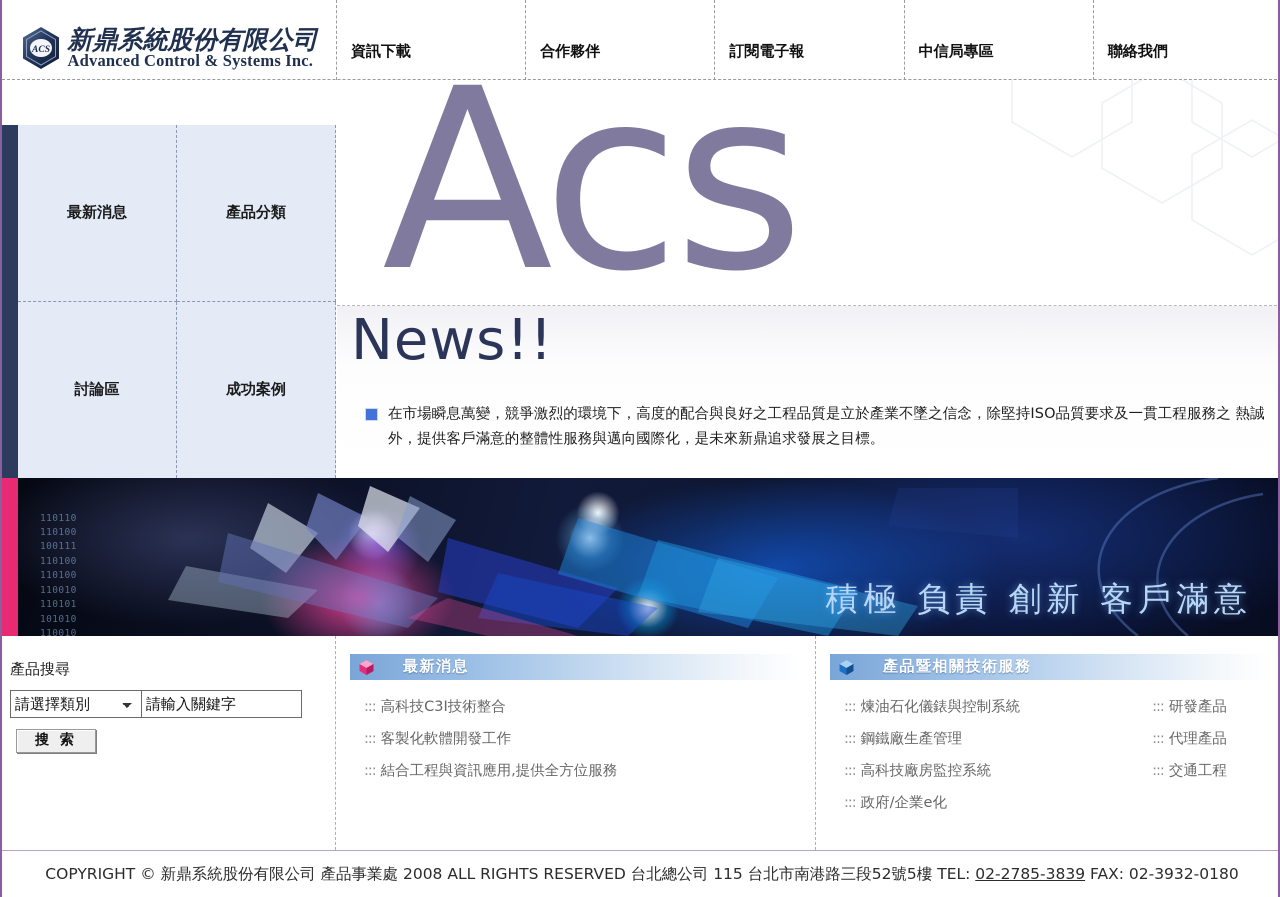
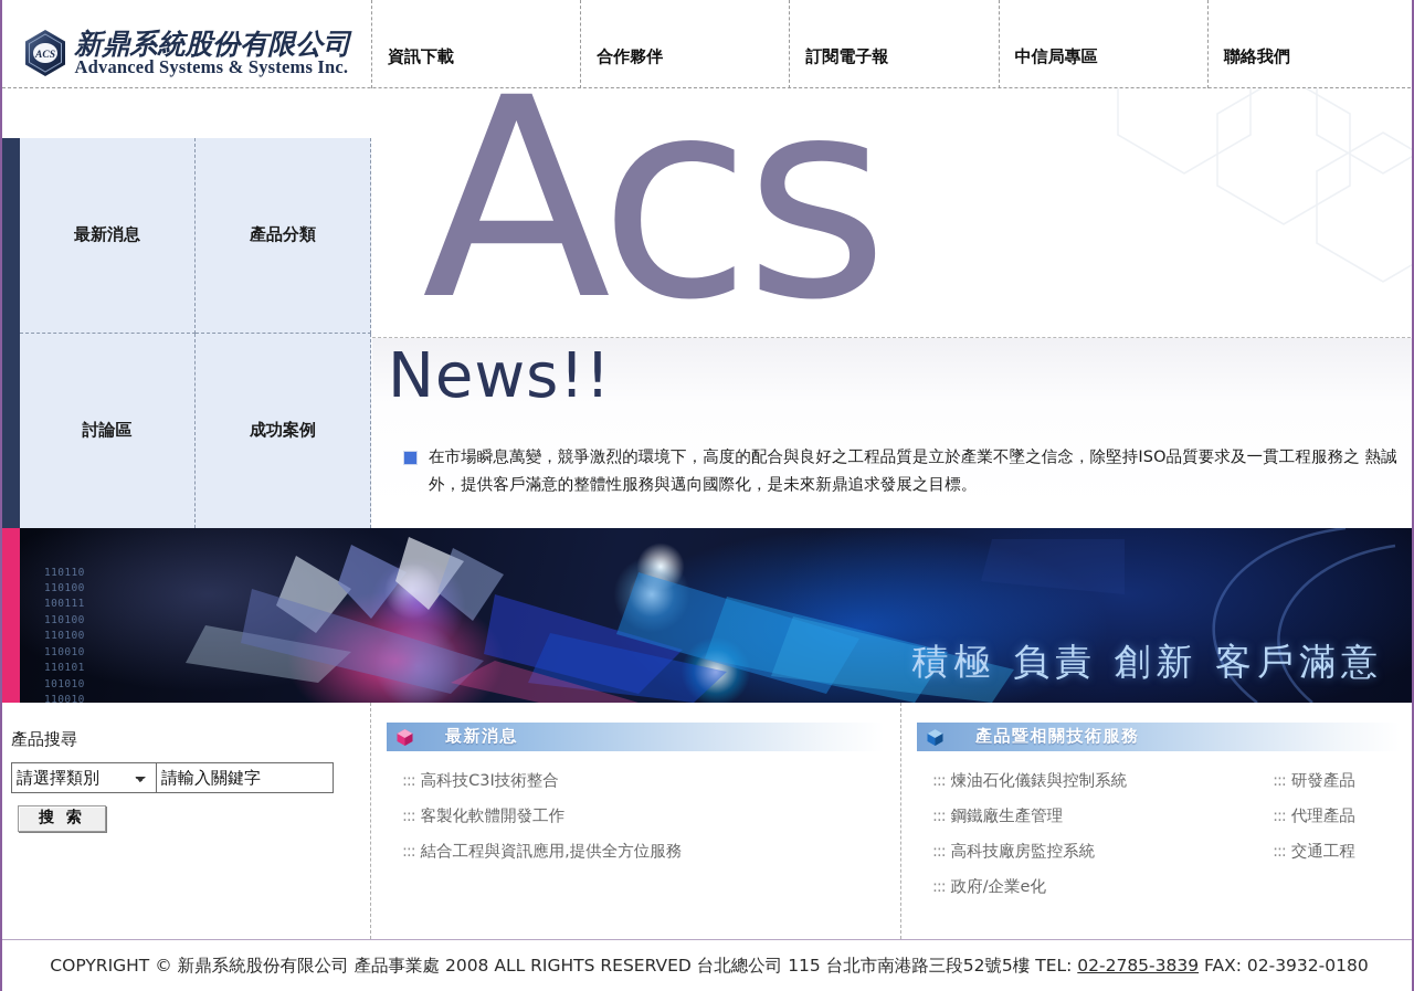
  ACS
  新鼎系統股份有限公司
- Advanced Control & Systems Inc.
+ Advanced Systems & Systems Inc.
  資訊下載
  合作夥伴
  訂閱電子報
  中信局專區
  聯絡我們
  最新消息
  產品分類
  討論區
  成功案例
  Acs
  News!!
  在市場瞬息萬變，競爭激烈的環境下，高度的配合與良好之工程品質是立於產業不墜之信念，除堅持ISO品質要求及一貫工程服務之 熱誠外，提供客戶滿意的整體性服務與邁向國際化，是未來新鼎追求發展之目標。
  110110
  110100
  100111
  110100
  110100
  110010
  110101
  101010
  110010
  積極 負責 創新 客戶滿意
  產品搜尋
  請選擇類別
  請輸入關鍵字
  搜 索
  最新消息
  ::: 高科技C3I技術整合
  ::: 客製化軟體開發工作
  ::: 結合工程與資訊應用,提供全方位服務
  產品暨相關技術服務
  ::: 煉油石化儀錶與控制系統
  ::: 鋼鐵廠生產管理
  ::: 高科技廠房監控系統
  ::: 政府/企業e化
  ::: 研發產品
  ::: 代理產品
  ::: 交通工程
  COPYRIGHT © 新鼎系統股份有限公司 產品事業處 2008 ALL RIGHTS RESERVED 台北總公司 115 台北市南港路三段52號5樓 TEL: 02-2785-3839 FAX: 02-3932-0180
